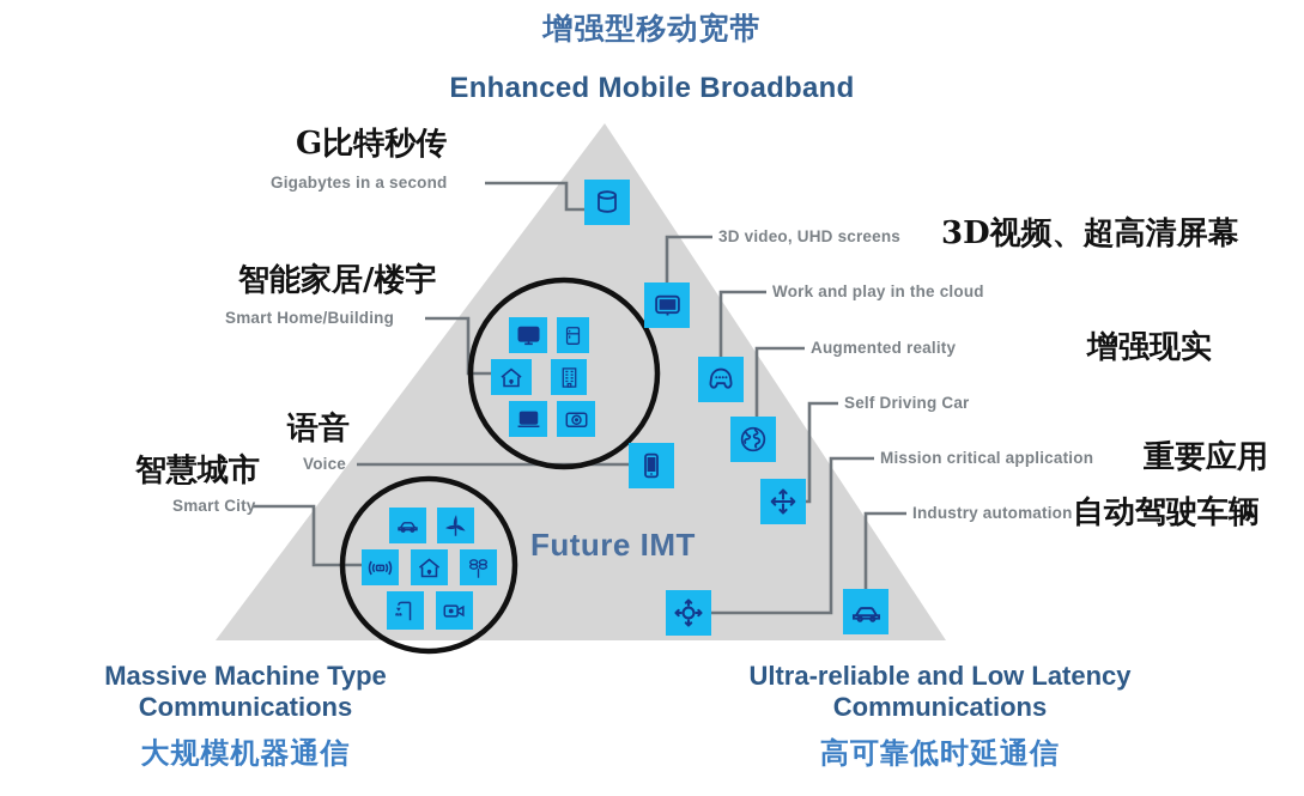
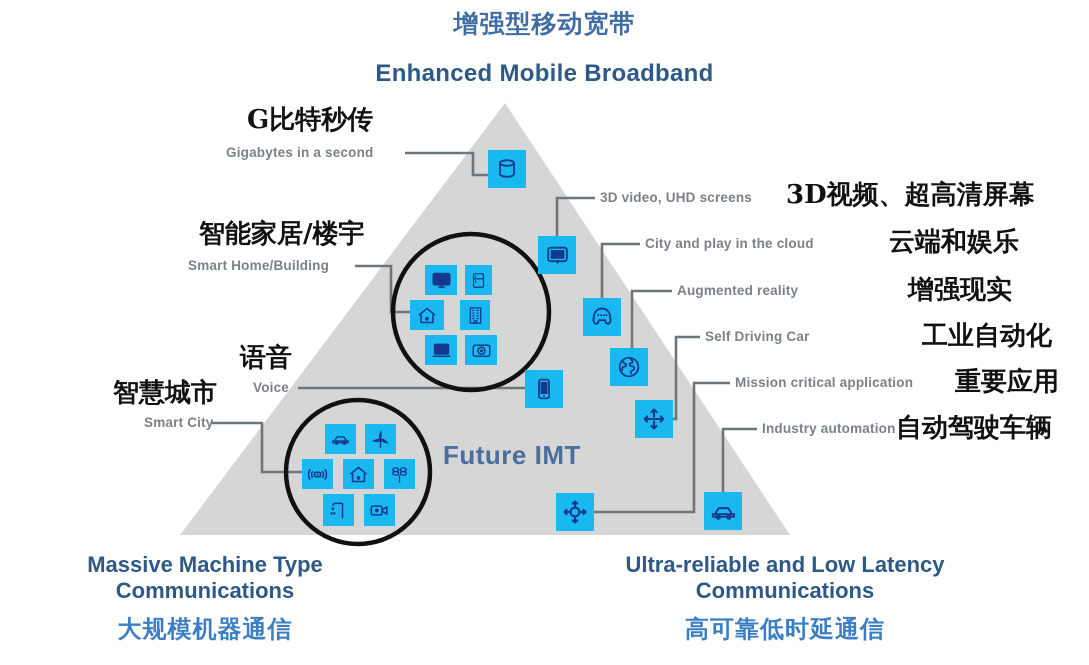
  增强型移动宽带
  Enhanced Mobile Broadband
  Massive Machine Type
  Communications
  大规模机器通信
  Ultra-reliable and Low Latency
  Communications
  高可靠低时延通信
  Future IMT
  G比特秒传
  Gigabytes in a second
  智能家居/楼宇
  Smart Home/Building
  语音
  Voice
  智慧城市
  Smart City
  3D video, UHD screens
  3D视频、超高清屏幕
- Work and play in the cloud
+ City and play in the cloud
+ 云端和娱乐
  Augmented reality
  增强现实
  Self Driving Car
+ 工业自动化
  Mission critical application
  重要应用
  Industry automation
  自动驾驶车辆
